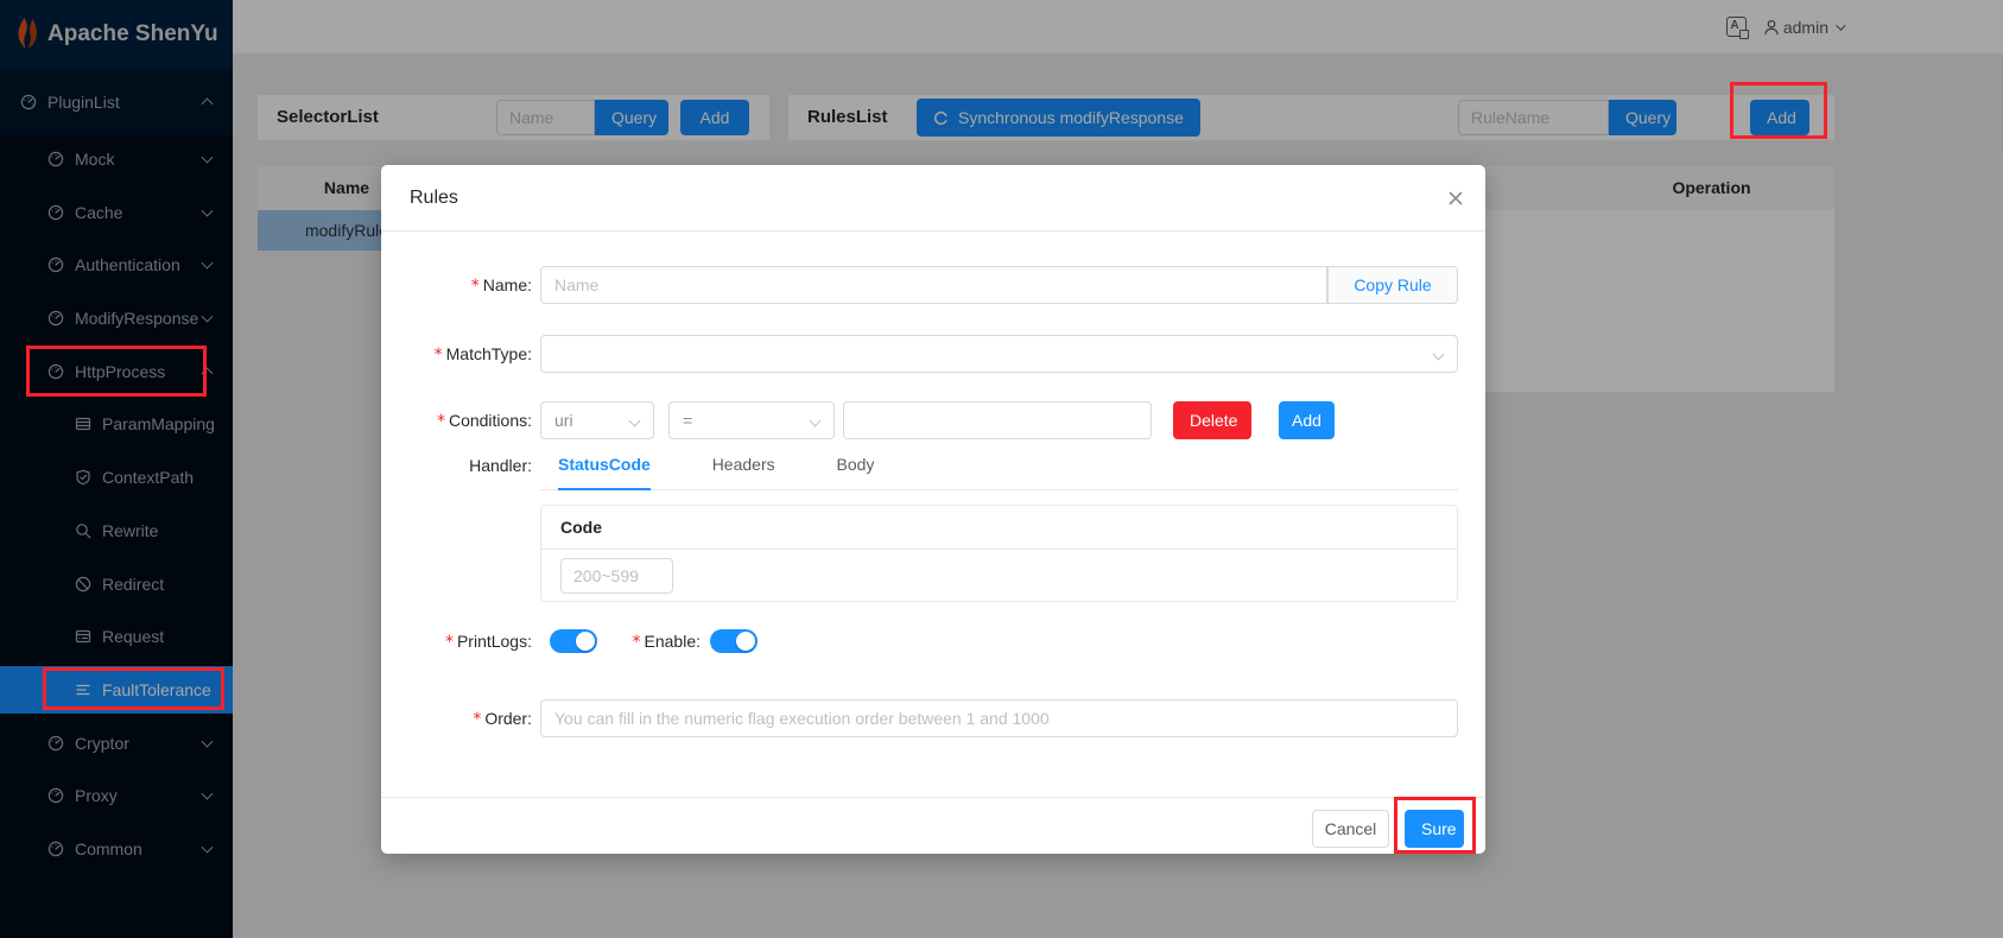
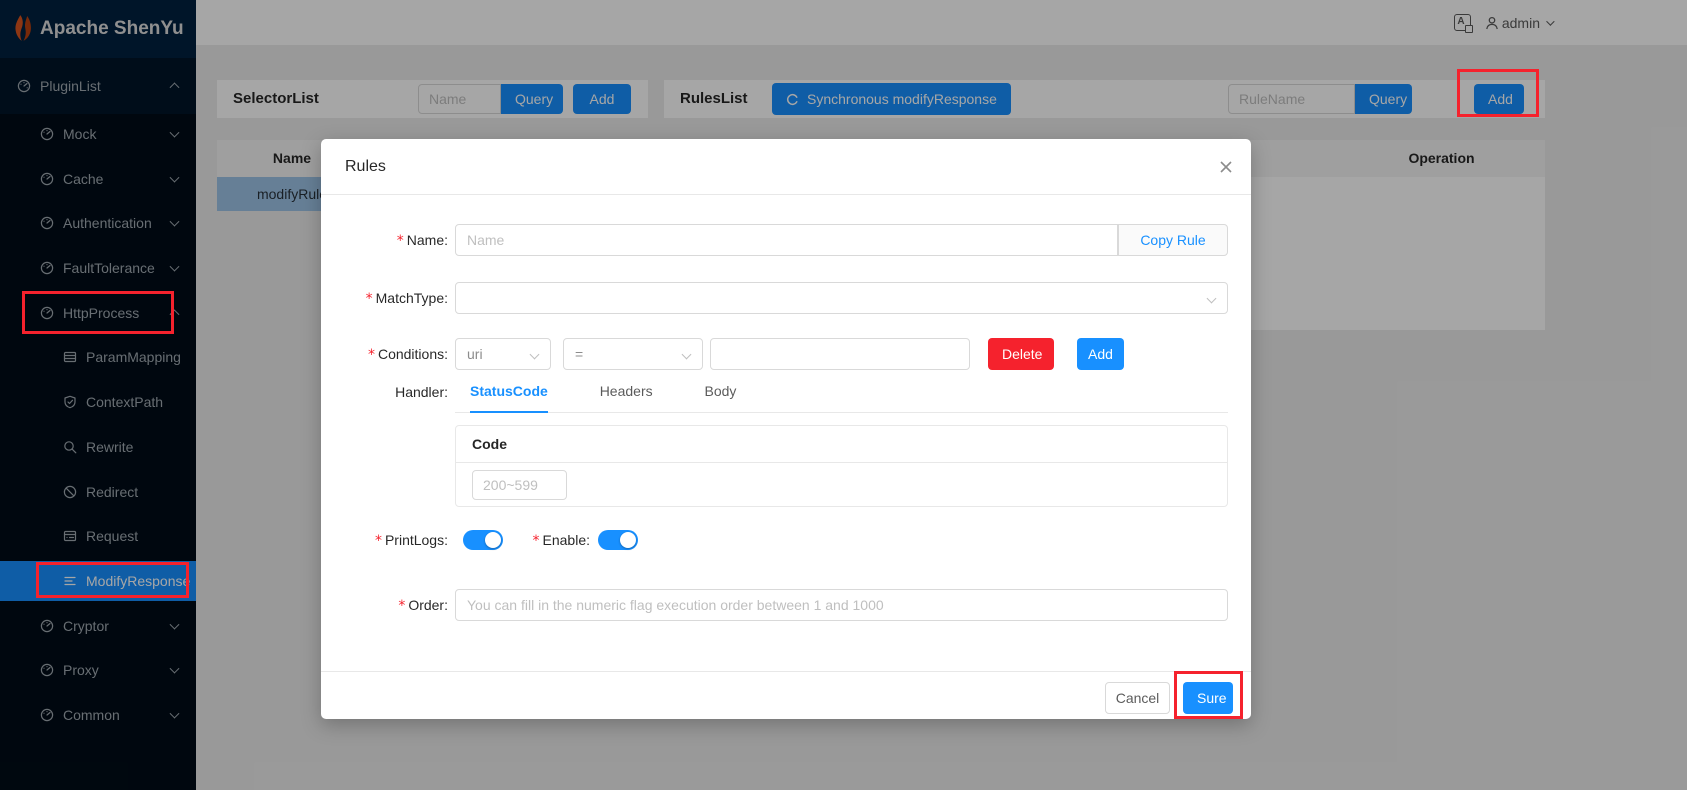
  Apache ShenYu
  PluginList
  Mock
  Cache
  Authentication
- ModifyResponse
+ FaultTolerance
  HttpProcess
  ParamMapping
  ContextPath
  Rewrite
  Redirect
  Request
- FaultTolerance
+ ModifyResponse
  Cryptor
  Proxy
  Common
  admin
  SelectorList
  Name
  Query
  Add
  RulesList
  Synchronous modifyResponse
  RuleName
  Query
  Add
  Name
  modifyRul
  Operation
  Rules
  * Name:
  Name
  Copy Rule
  * MatchType:
  * Conditions:
  uri
  =
  Delete
  Add
  Handler:
  StatusCode Headers Body
  Code
  200~599
  * PrintLogs:
  * Enable:
  * Order:
  You can fill in the numeric flag execution order between 1 and 1000
  Cancel
  Sure
